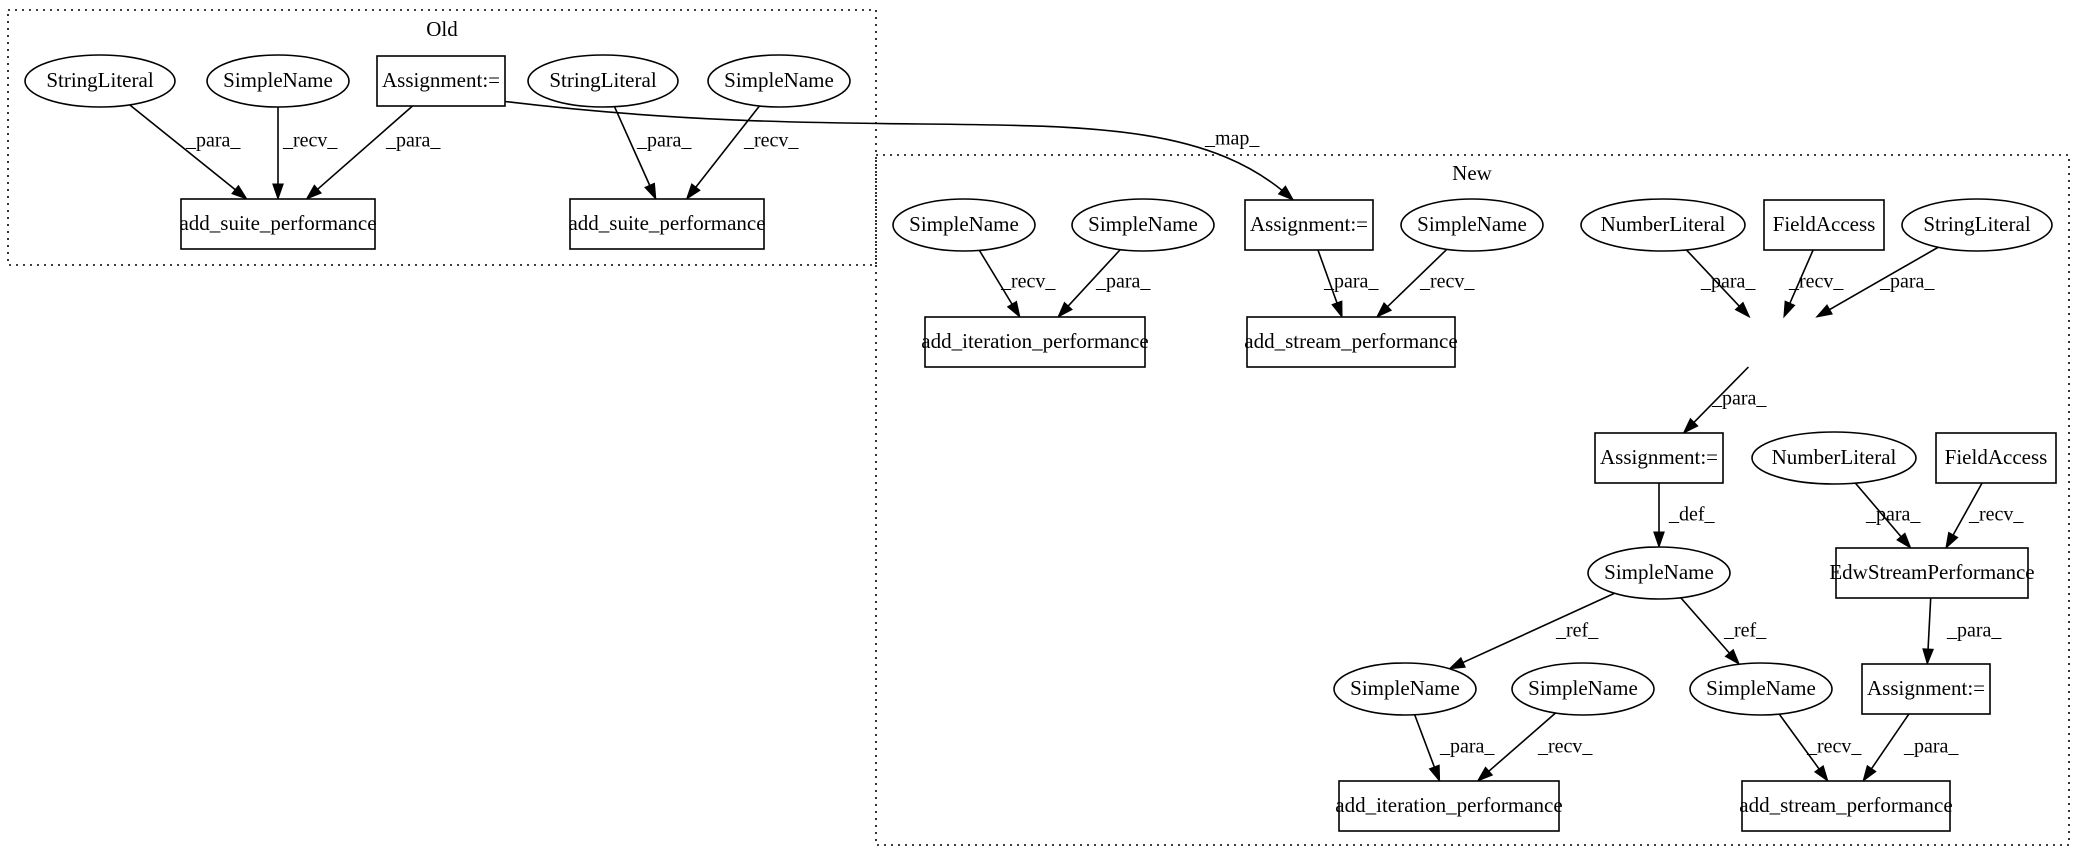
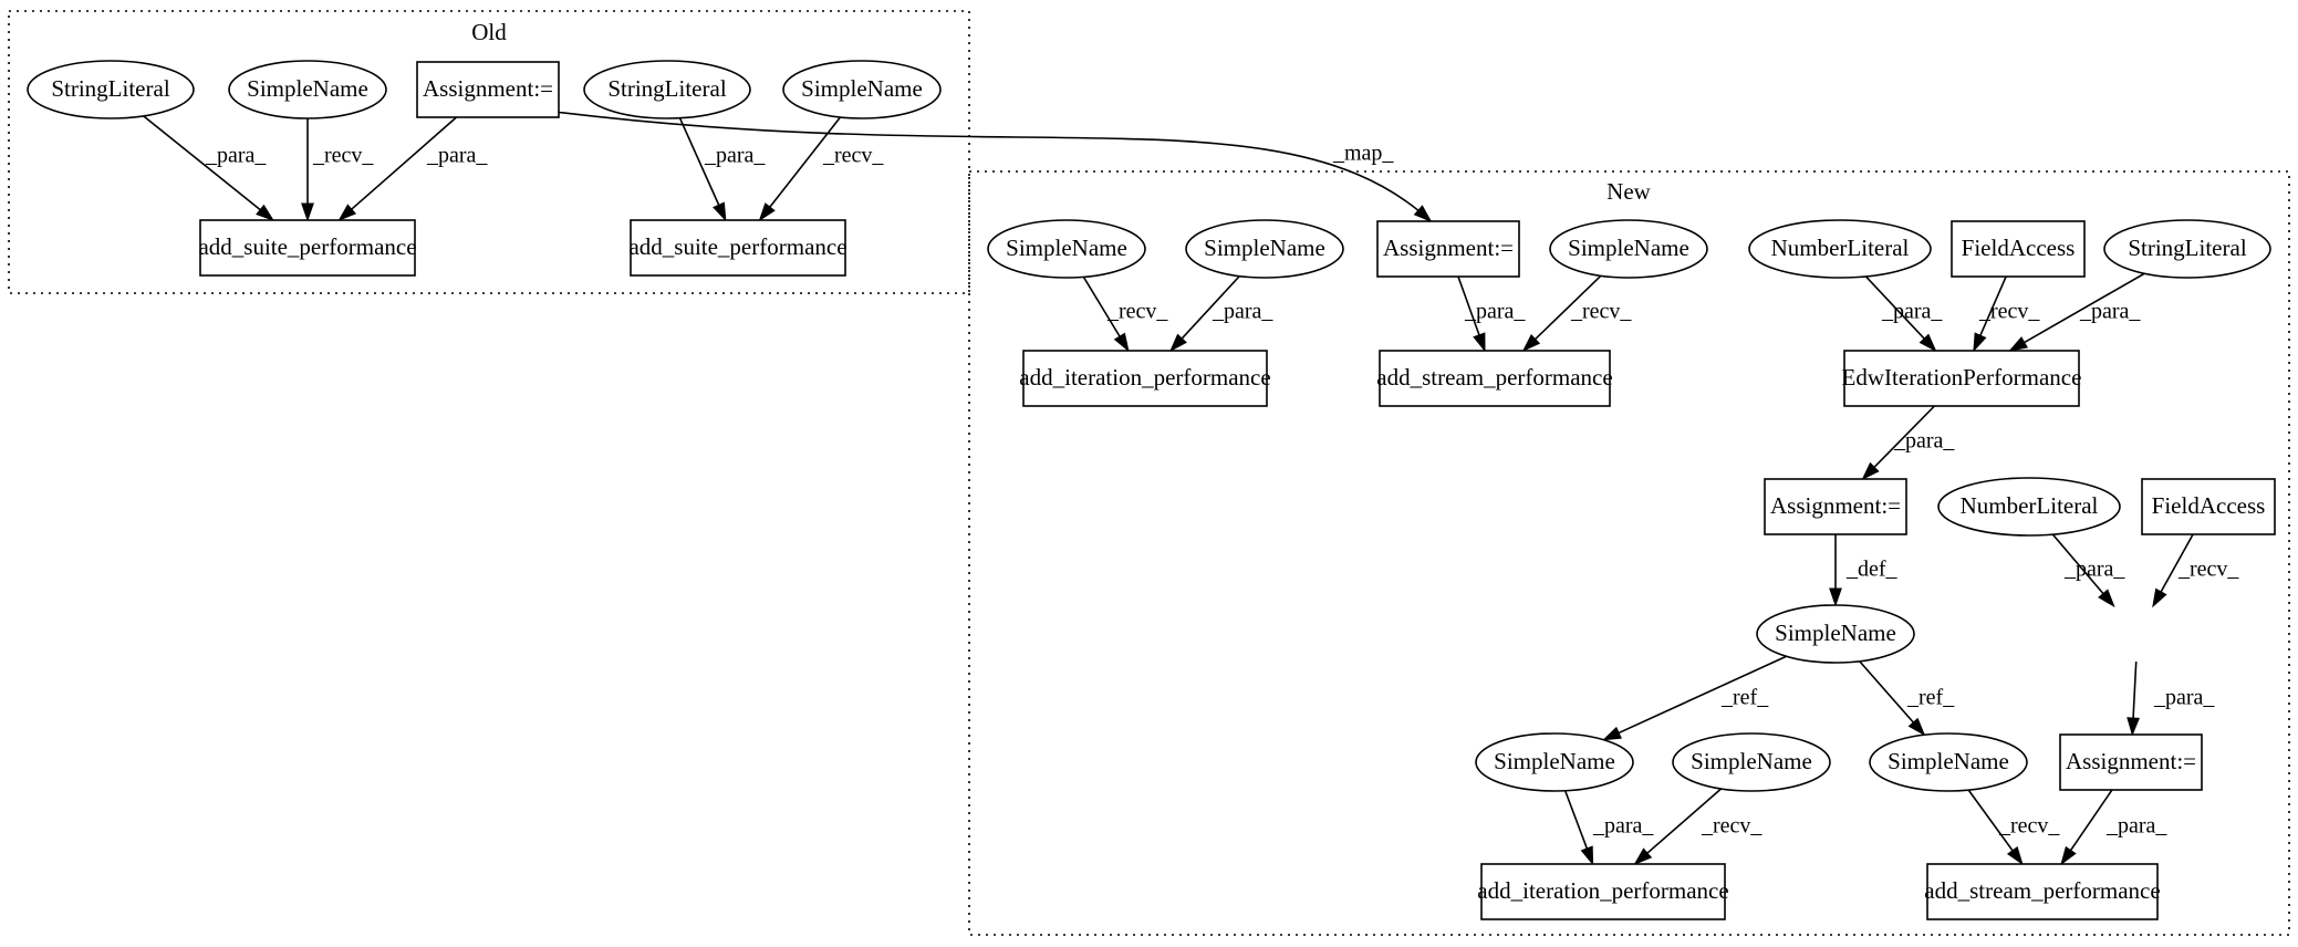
  Old
  New
  _para_
  _recv_
  _para_
  _para_
  _recv_
  _map_
  _recv_
  _para_
  _para_
  _recv_
  _para_
  _recv_
  _para_
  _para_
  _def_
  _para_
  _recv_
  _ref_
  _ref_
  _para_
  _para_
  _recv_
  _recv_
  _para_
  StringLiteral
  SimpleName
  Assignment:=
  StringLiteral
  SimpleName
  add_suite_performance
  add_suite_performance
  SimpleName
  SimpleName
  Assignment:=
  SimpleName
  NumberLiteral
  FieldAccess
  StringLiteral
  add_iteration_performance
  add_stream_performance
+ EdwIterationPerformance
  Assignment:=
  NumberLiteral
  FieldAccess
  SimpleName
- EdwStreamPerformance
  SimpleName
  SimpleName
  SimpleName
  Assignment:=
  add_iteration_performance
  add_stream_performance
